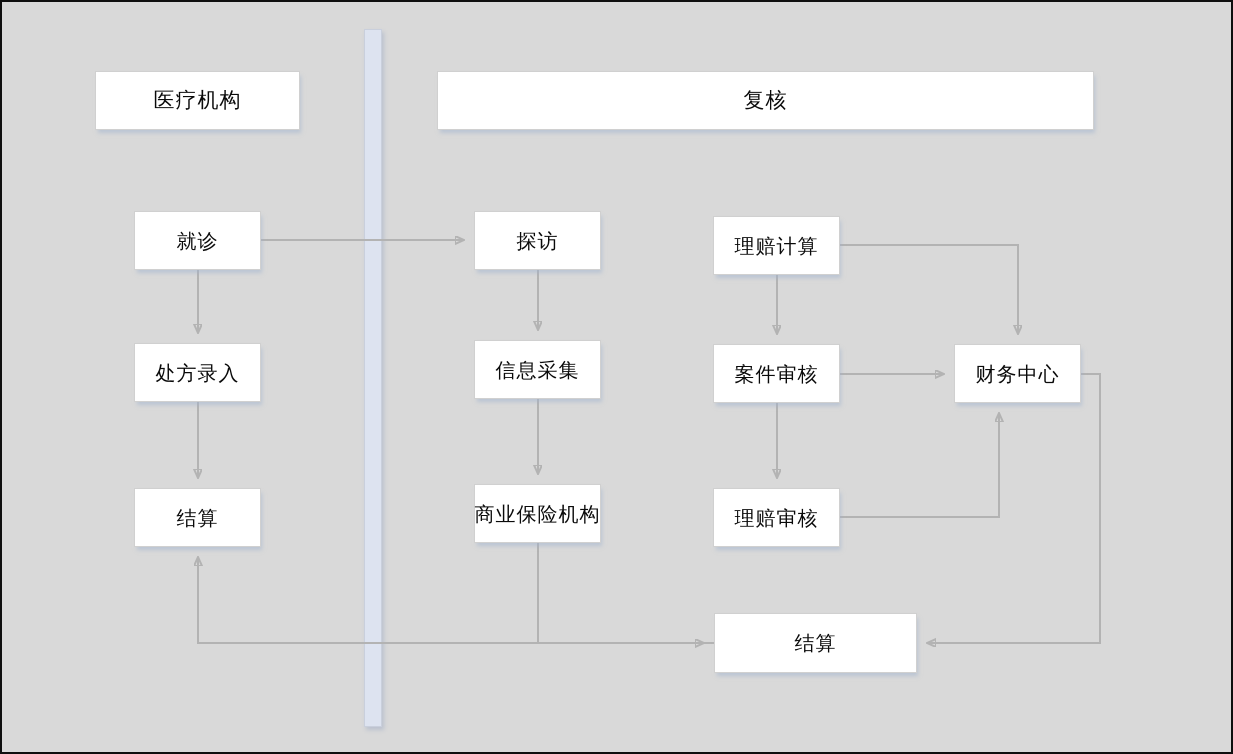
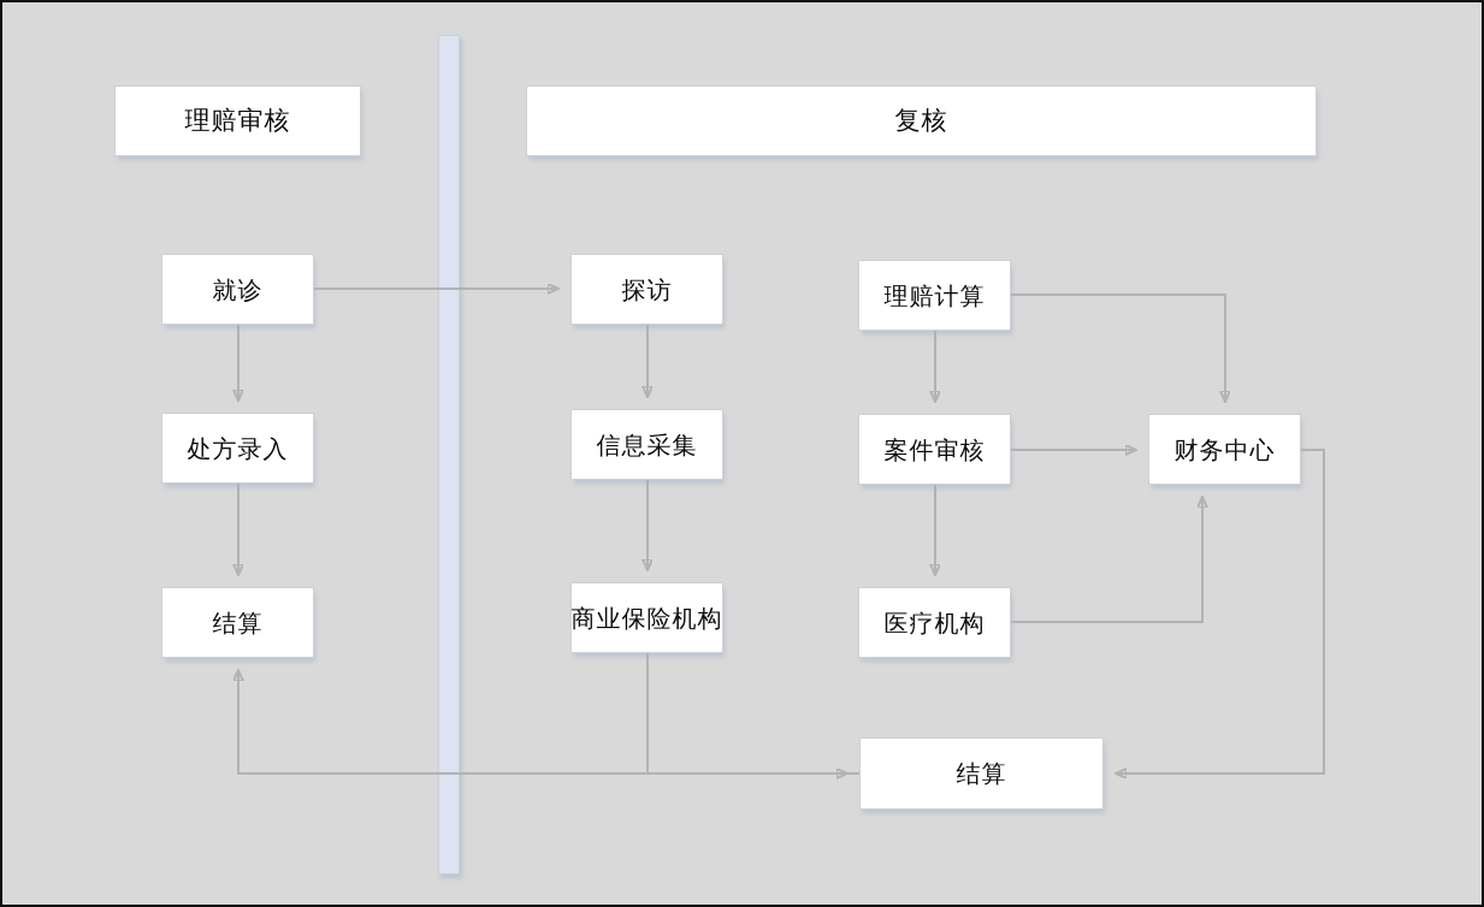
- 医疗机构
+ 理赔审核
  复核
  就诊
  处方录入
  结算
  探访
  信息采集
  商业保险机构
  理赔计算
  案件审核
- 理赔审核
+ 医疗机构
  财务中心
  结算
